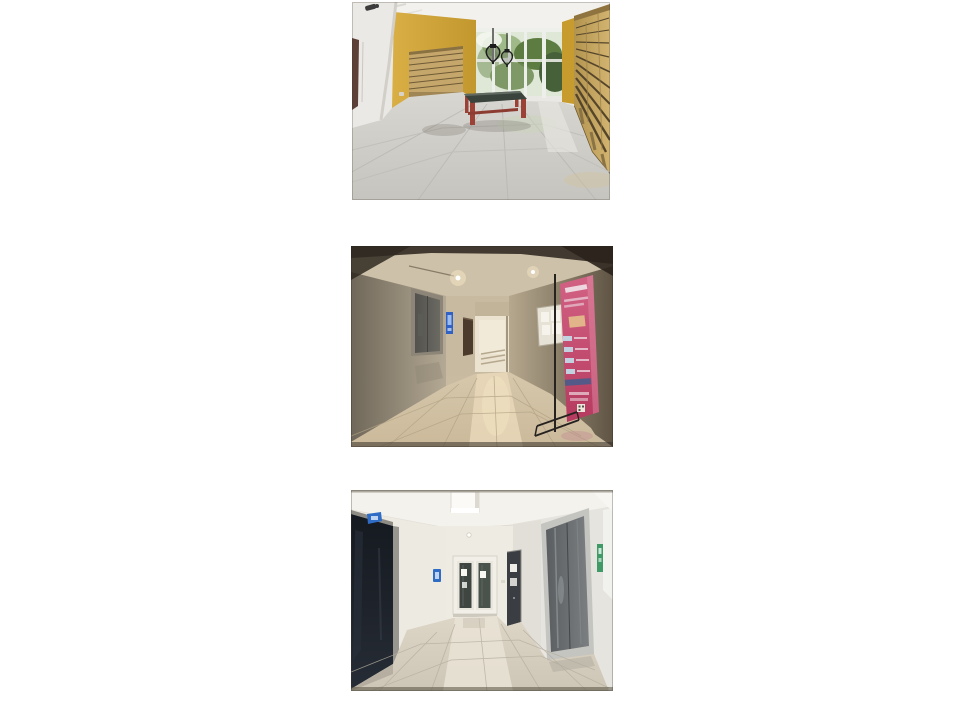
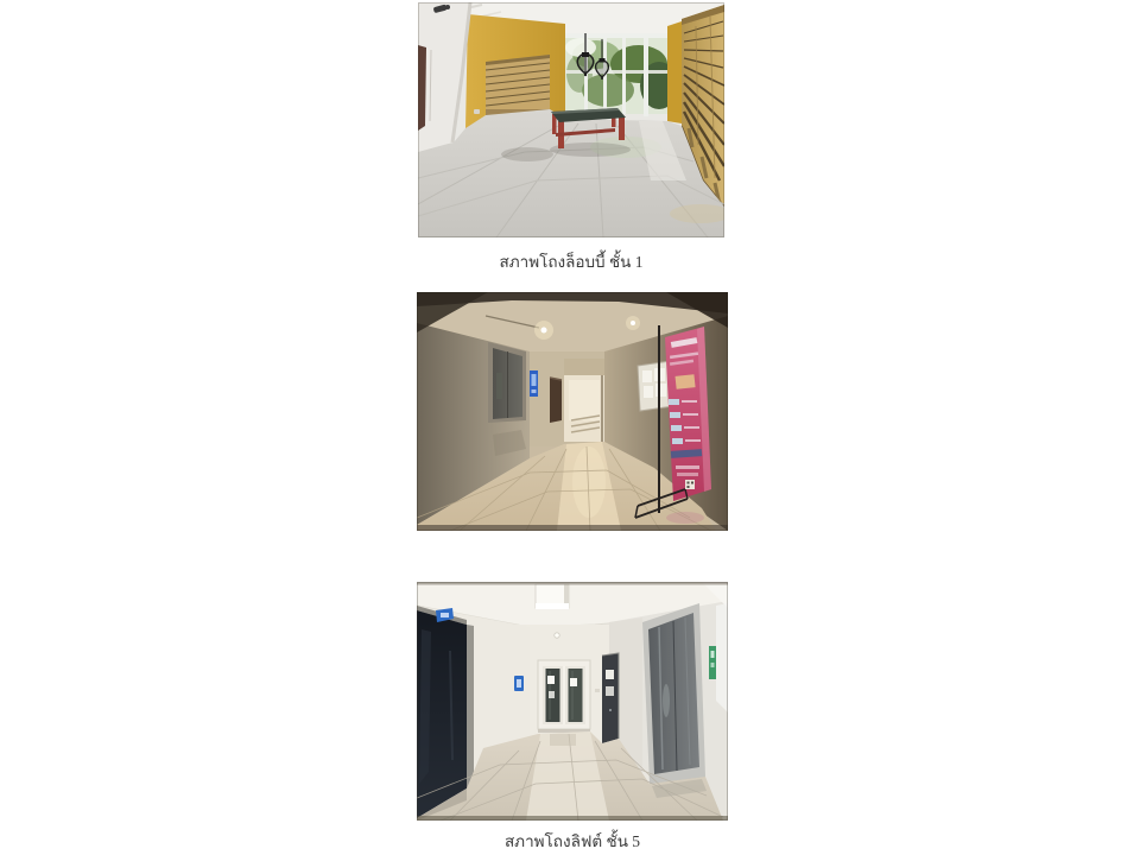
+ สภาพโถงล็อบบี้ ชั้น 1
+ สภาพโถงลิฟต์ ชั้น 5
